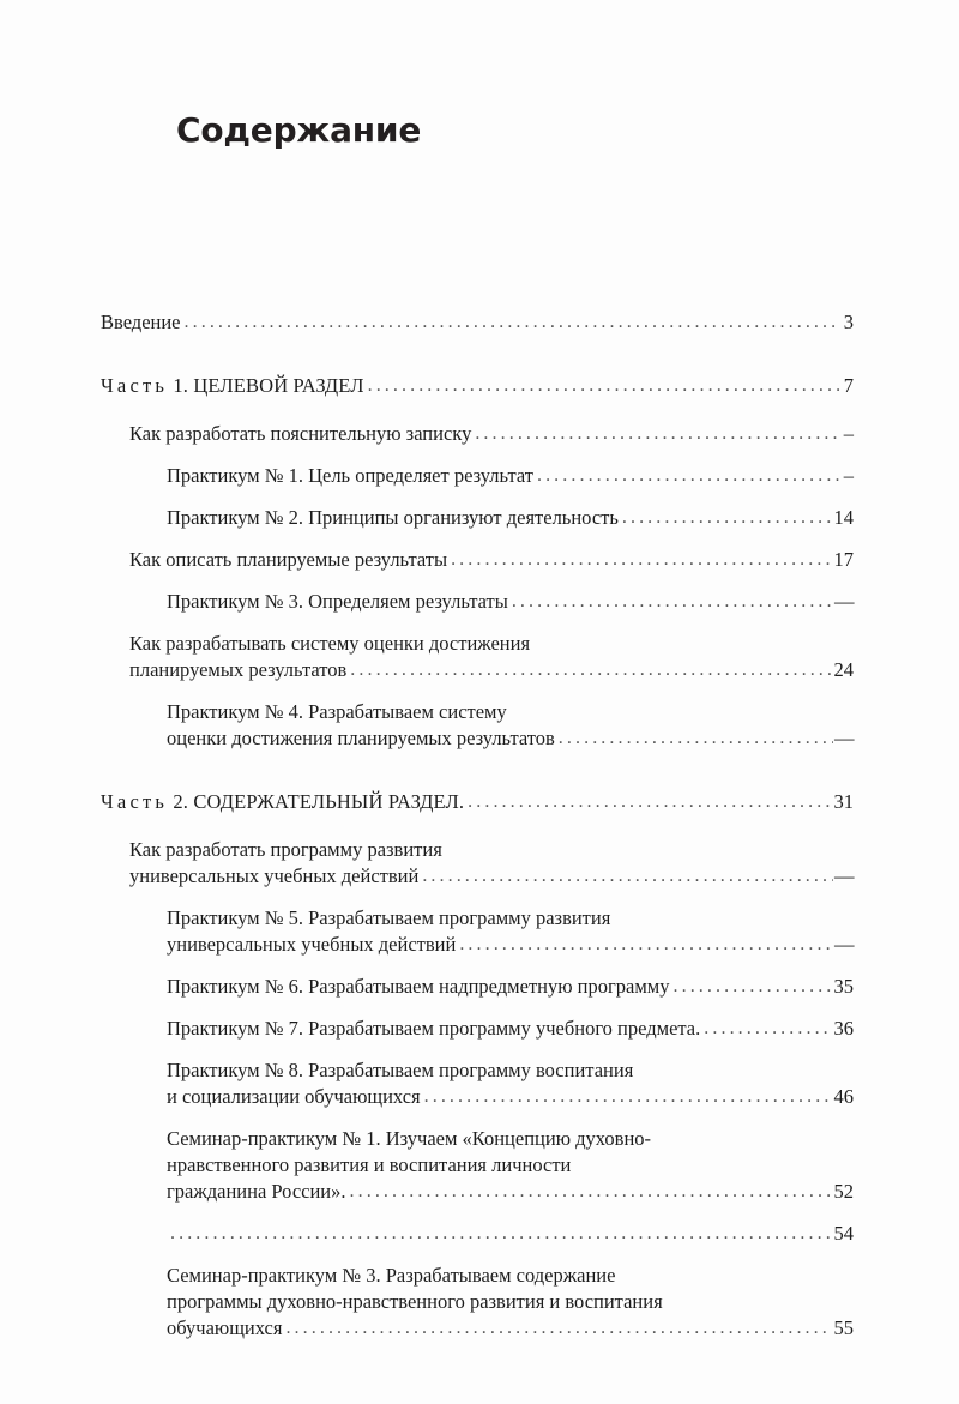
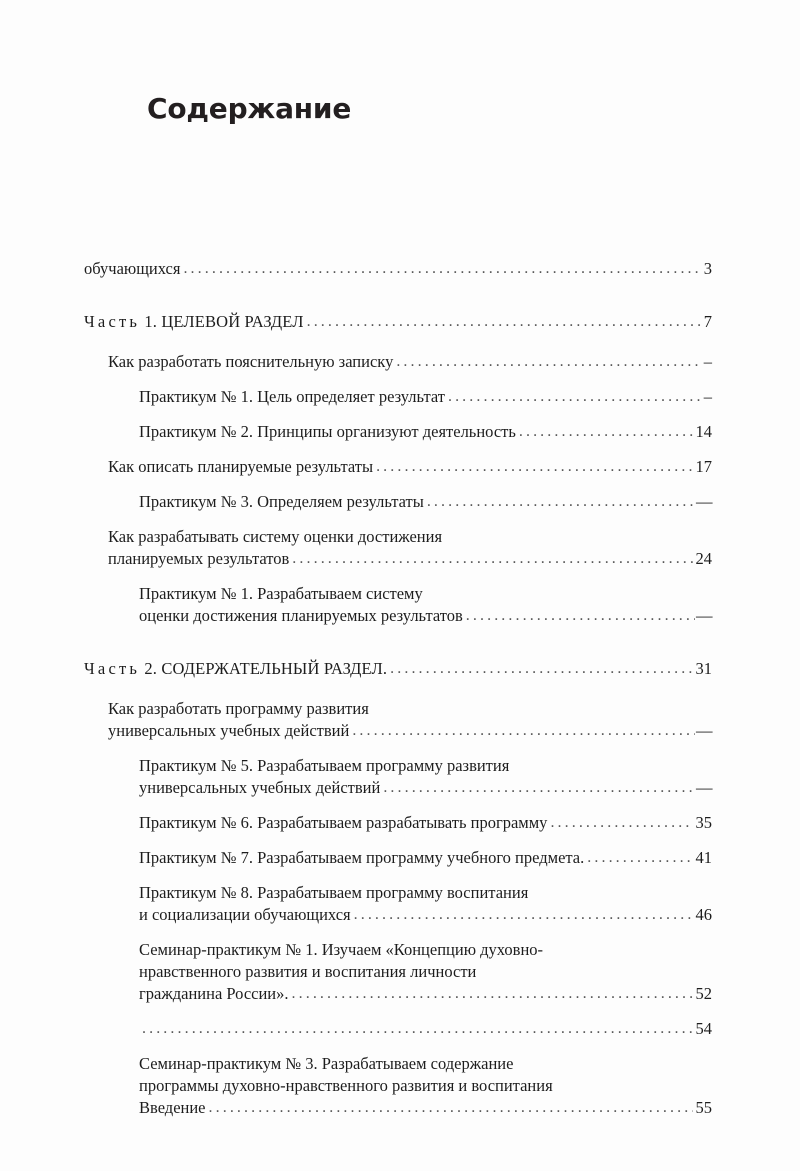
  Содержание
- Введение
+ обучающихся
  3
  Часть 1. ЦЕЛЕВОЙ РАЗДЕЛ
  7
  Как разработать пояснительную записку
  –
  Практикум № 1. Цель определяет результат
  –
  Практикум № 2. Принципы организуют деятельность
  14
  Как описать планируемые результаты
  17
  Практикум № 3. Определяем результаты
  —
  Как разрабатывать систему оценки достижения
  планируемых результатов
  24
- Практикум № 4. Разрабатываем систему
+ Практикум № 1. Разрабатываем систему
  оценки достижения планируемых результатов
  —
  Часть 2. СОДЕРЖАТЕЛЬНЫЙ РАЗДЕЛ.
  31
  Как разработать программу развития
  универсальных учебных действий
  —
  Практикум № 5. Разрабатываем программу развития
  универсальных учебных действий
  —
- Практикум № 6. Разрабатываем надпредметную программу
+ Практикум № 6. Разрабатываем разрабатывать программу
  35
  Практикум № 7. Разрабатываем программу учебного предмета.
- 36
+ 41
  Практикум № 8. Разрабатываем программу воспитания
  и социализации обучающихся
  46
  Семинар-практикум № 1. Изучаем «Концепцию духовно-
  нравственного развития и воспитания личности
  гражданина России».
  52
  54
  Семинар-практикум № 3. Разрабатываем содержание
  программы духовно-нравственного развития и воспитания
- обучающихся
+ Введение
  55
